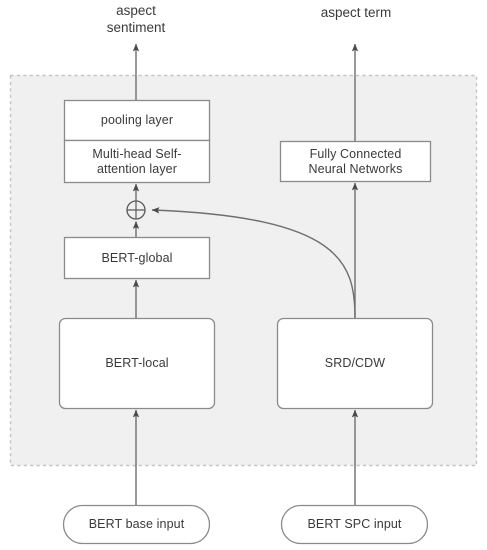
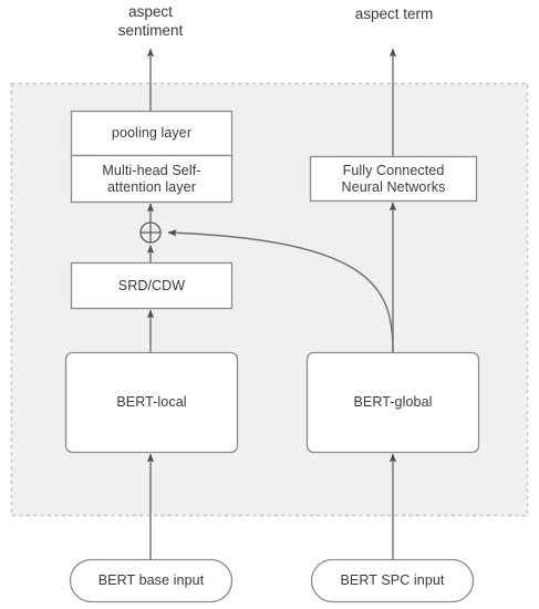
  aspect
  sentiment
  aspect term
  pooling layer
  Multi-head Self-
  attention layer
  Fully Connected
  Neural Networks
- BERT-global
+ SRD/CDW
  BERT-local
- SRD/CDW
+ BERT-global
  BERT base input
  BERT SPC input
